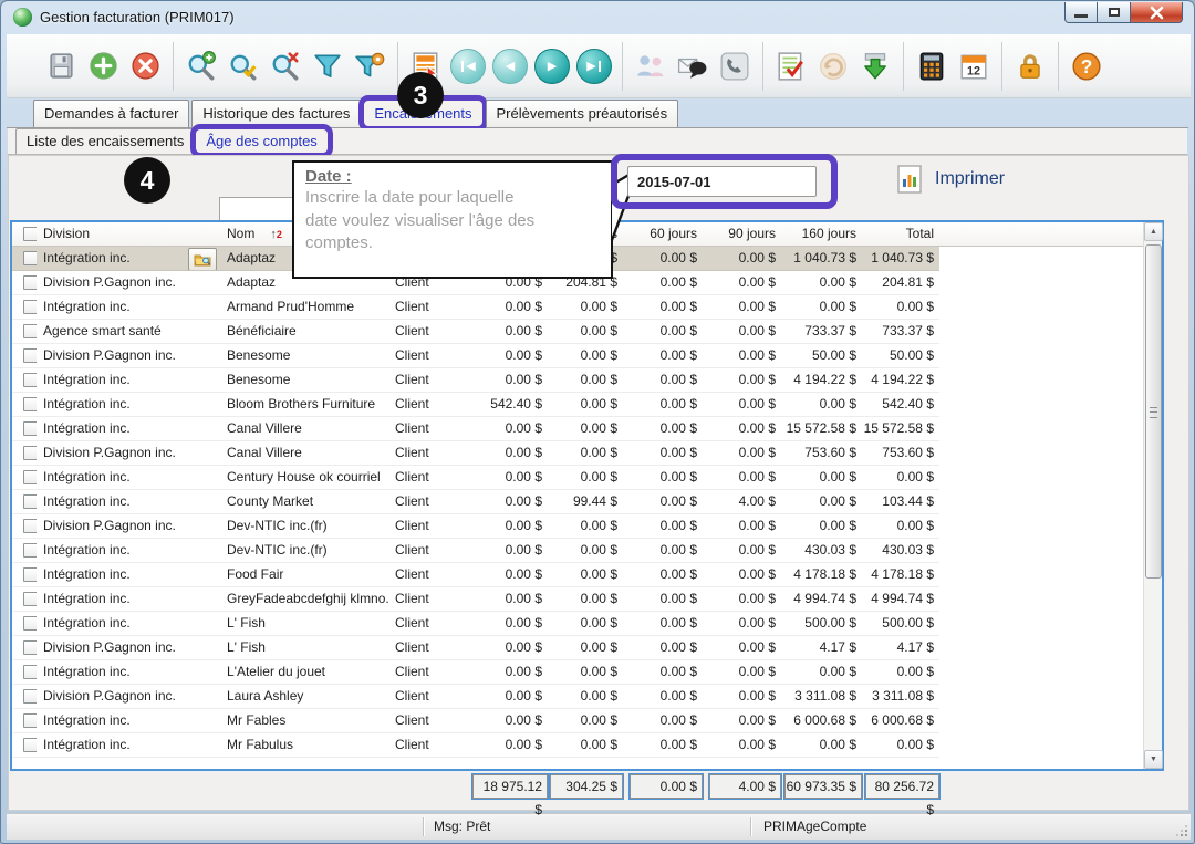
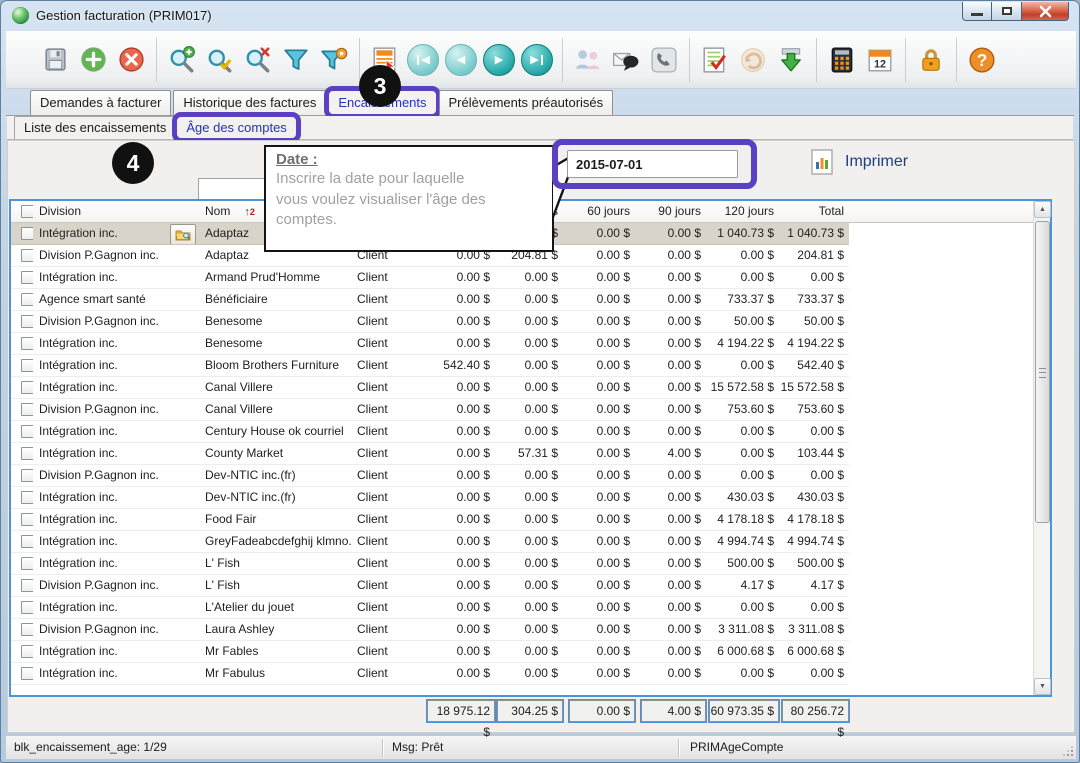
  Gestion facturation (PRIM017)
  ◀
  ◀
  ▶
  ▶
  12
  ?
  Demandes à facturer
  Historique des factures
  Prélèvements préautorisés
  Liste des encaissements
  Âge des comptes
  2015-07-01
  Imprimer
  Division
  Nom ↑2
  60 jours
  90 jours
- 160 jours
+ 120 jours
  Total
  Intégration inc.
  Adaptaz
  0.00 $
  0.00 $
  1 040.73 $
  1 040.73 $
  Division P.Gagnon inc.
  Adaptaz
  Client
  0.00 $
  204.81 $
  0.00 $
  0.00 $
  0.00 $
  204.81 $
  Intégration inc.
  Armand Prud'Homme
  Client
  0.00 $
  0.00 $
  0.00 $
  0.00 $
  0.00 $
  0.00 $
  Agence smart santé
  Bénéficiaire
  Client
  0.00 $
  0.00 $
  0.00 $
  0.00 $
  733.37 $
  733.37 $
  Division P.Gagnon inc.
  Benesome
  Client
  0.00 $
  0.00 $
  0.00 $
  0.00 $
  50.00 $
  50.00 $
  Intégration inc.
  Benesome
  Client
  0.00 $
  0.00 $
  0.00 $
  0.00 $
  4 194.22 $
  4 194.22 $
  Intégration inc.
  Bloom Brothers Furniture
  Client
  542.40 $
  0.00 $
  0.00 $
  0.00 $
  0.00 $
  542.40 $
  Intégration inc.
  Canal Villere
  Client
  0.00 $
  0.00 $
  0.00 $
  0.00 $
  15 572.58 $
  15 572.58 $
  Division P.Gagnon inc.
  Canal Villere
  Client
  0.00 $
  0.00 $
  0.00 $
  0.00 $
  753.60 $
  753.60 $
  Intégration inc.
  Century House ok courriel
  Client
  0.00 $
  0.00 $
  0.00 $
  0.00 $
  0.00 $
  0.00 $
  Intégration inc.
  County Market
  Client
  0.00 $
- 99.44 $
+ 57.31 $
  0.00 $
  4.00 $
  0.00 $
  103.44 $
  Division P.Gagnon inc.
  Dev-NTIC inc.(fr)
  Client
  0.00 $
  0.00 $
  0.00 $
  0.00 $
  0.00 $
  0.00 $
  Intégration inc.
  Dev-NTIC inc.(fr)
  Client
  0.00 $
  0.00 $
  0.00 $
  0.00 $
  430.03 $
  430.03 $
  Intégration inc.
  Food Fair
  Client
  0.00 $
  0.00 $
  0.00 $
  0.00 $
  4 178.18 $
  4 178.18 $
  Intégration inc.
  GreyFadeabcdefghij klmno.
  Client
  0.00 $
  0.00 $
  0.00 $
  0.00 $
  4 994.74 $
  4 994.74 $
  Intégration inc.
  L' Fish
  Client
  0.00 $
  0.00 $
  0.00 $
  0.00 $
  500.00 $
  500.00 $
  Division P.Gagnon inc.
  L' Fish
  Client
  0.00 $
  0.00 $
  0.00 $
  0.00 $
  4.17 $
  4.17 $
  Intégration inc.
  L'Atelier du jouet
  Client
  0.00 $
  0.00 $
  0.00 $
  0.00 $
  0.00 $
  0.00 $
  Division P.Gagnon inc.
  Laura Ashley
  Client
  0.00 $
  0.00 $
  0.00 $
  0.00 $
  3 311.08 $
  3 311.08 $
  Intégration inc.
  Mr Fables
  Client
  0.00 $
  0.00 $
  0.00 $
  0.00 $
  6 000.68 $
  6 000.68 $
  Intégration inc.
  Mr Fabulus
  Client
  0.00 $
  0.00 $
  0.00 $
  0.00 $
  0.00 $
  0.00 $
  18 975.12 $
  304.25 $
  0.00 $
  4.00 $
  60 973.35 $
  80 256.72 $
  Date :
  Inscrire la date pour laquelle
- date voulez visualiser l'âge des
+ vous voulez visualiser l'âge des
  comptes.
  3
  4
+ blk_encaissement_age: 1/29
  Msg: Prêt
  PRIMAgeCompte
